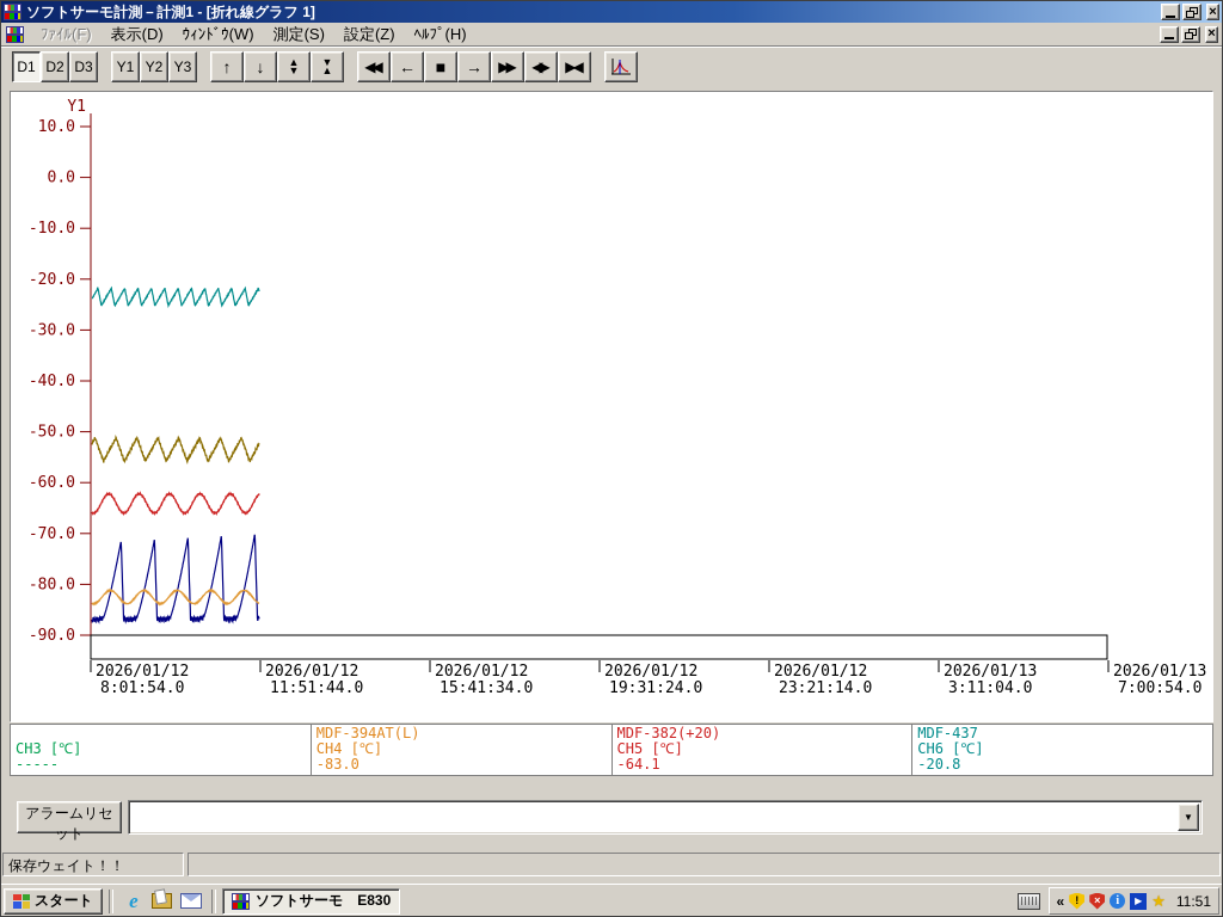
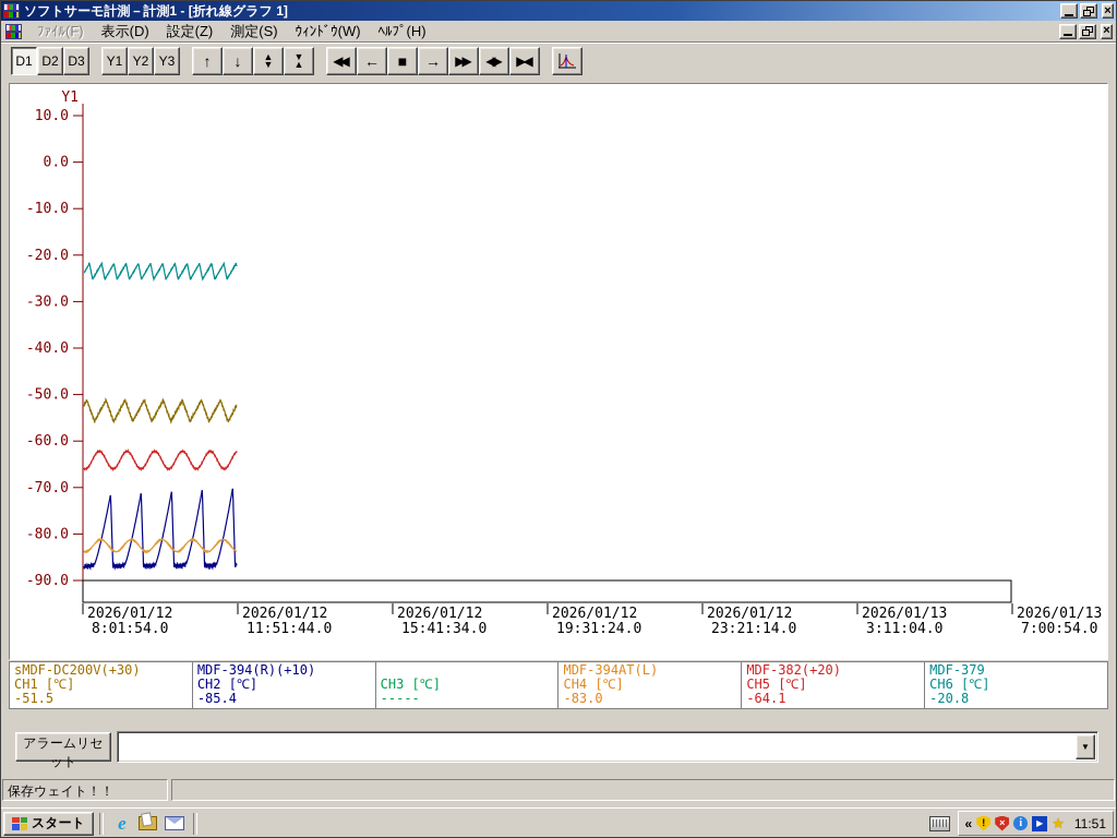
  ソフトサーモ計測－計測1 - [折れ線グラフ 1]
  ×
  ﾌｧｲﾙ(F)
  表示(D)
- ｳｨﾝﾄﾞｳ(W)
+ 設定(Z)
  測定(S)
- 設定(Z)
+ ｳｨﾝﾄﾞｳ(W)
  ﾍﾙﾌﾟ(H)
  ×
  D1
  D2
  D3
  Y1
  Y2
  Y3
  ↑
  ↓
  ▲
  ▼
  ▼
  ▲
  ◀◀
  ←
  ■
  →
  ▶▶
  ◀▶
  ▶◀
  Y1
  10.0
  0.0
  -10.0
  -20.0
  -30.0
  -40.0
  -50.0
  -60.0
  -70.0
  -80.0
  -90.0
  2026/01/12
  8:01:54.0
  2026/01/12
  11:51:44.0
  2026/01/12
  15:41:34.0
  2026/01/12
  19:31:24.0
  2026/01/12
  23:21:14.0
  2026/01/13
  3:11:04.0
  2026/01/13
  7:00:54.0
+ sMDF-DC200V(+30)
+ CH1 [℃]
+ -51.5
+ MDF-394(R)(+10)
+ CH2 [℃]
+ -85.4
  CH3 [℃]
  -----
  MDF-394AT(L)
  CH4 [℃]
  -83.0
  MDF-382(+20)
  CH5 [℃]
  -64.1
- MDF-437
+ MDF-379
  CH6 [℃]
  -20.8
  アラームリセット
  ▼
  保存ウェイト！！
  スタート
  e
- ソフトサーモ E830
  «
  !
  ×
  i
  ▶
  ★
  11:51
